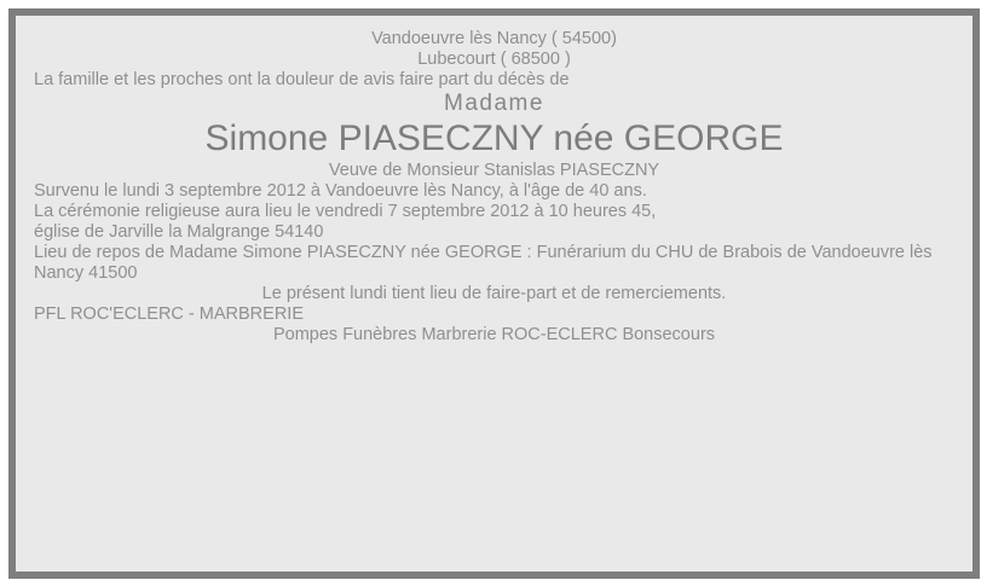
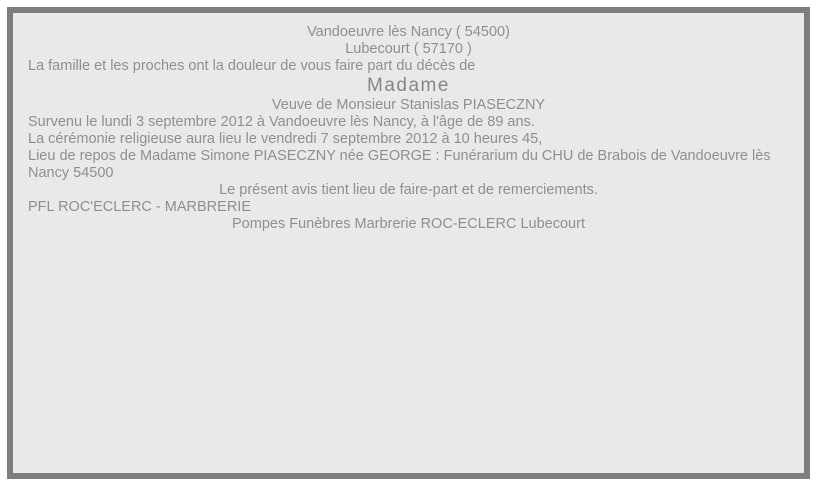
  Vandoeuvre lès Nancy ( 54500)
- Lubecourt ( 68500 )
+ Lubecourt ( 57170 )
- La famille et les proches ont la douleur de avis faire part du décès de
+ La famille et les proches ont la douleur de vous faire part du décès de
  Madame
- Simone PIASECZNY née GEORGE
  Veuve de Monsieur Stanislas PIASECZNY
- Survenu le lundi 3 septembre 2012 à Vandoeuvre lès Nancy, à l'âge de 40 ans.
+ Survenu le lundi 3 septembre 2012 à Vandoeuvre lès Nancy, à l'âge de 89 ans.
  La cérémonie religieuse aura lieu le vendredi 7 septembre 2012 à 10 heures 45,
- église de Jarville la Malgrange 54140
- Lieu de repos de Madame Simone PIASECZNY née GEORGE : Funérarium du CHU de Brabois de Vandoeuvre lès Nancy 41500
+ Lieu de repos de Madame Simone PIASECZNY née GEORGE : Funérarium du CHU de Brabois de Vandoeuvre lès Nancy 54500
- Le présent lundi tient lieu de faire-part et de remerciements.
+ Le présent avis tient lieu de faire-part et de remerciements.
  PFL ROC'ECLERC - MARBRERIE
- Pompes Funèbres Marbrerie ROC-ECLERC Bonsecours
+ Pompes Funèbres Marbrerie ROC-ECLERC Lubecourt
